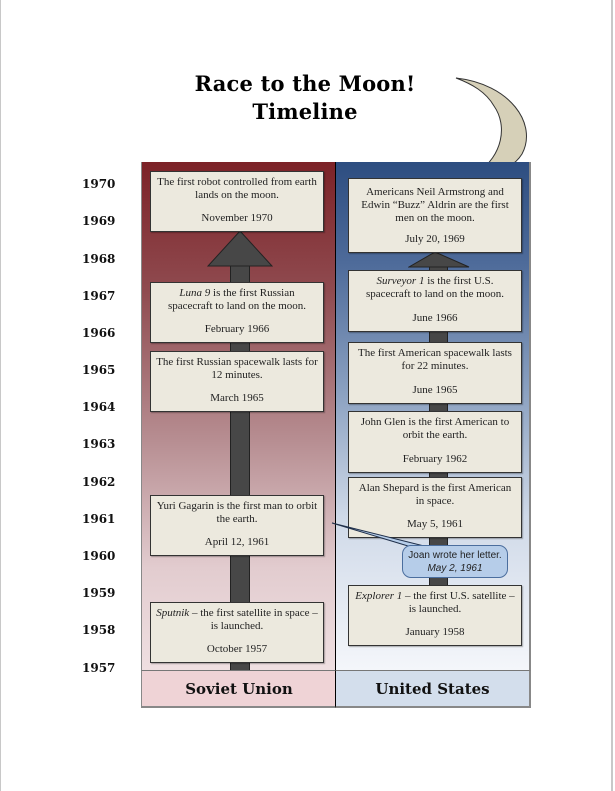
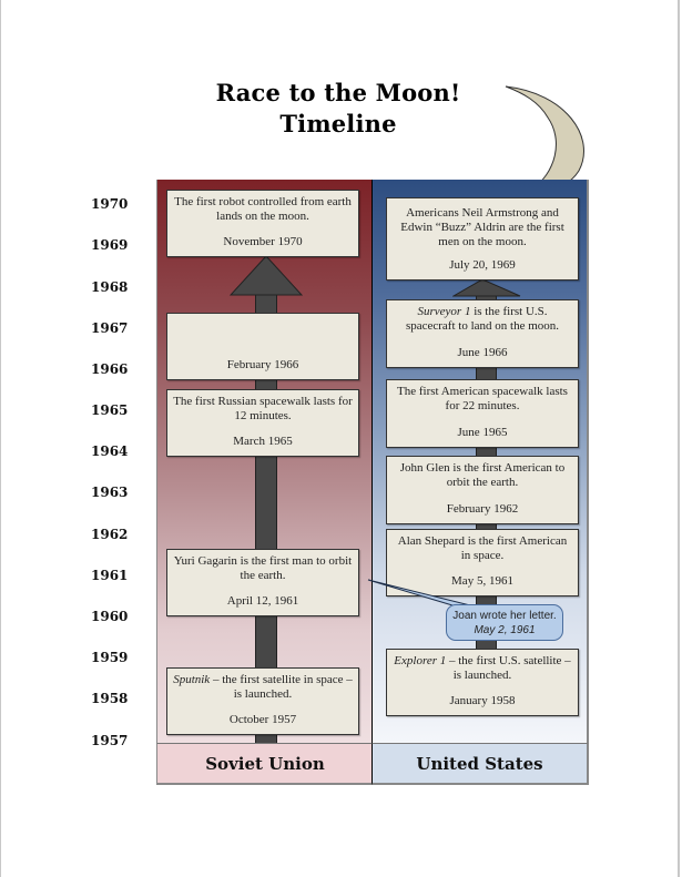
  Race to the Moon!
  Timeline
  1970
  1969
  1968
  1967
  1966
  1965
  1964
  1963
  1962
  1961
  1960
  1959
  1958
  1957
  The first robot controlled from earth lands on the moon.
  November 1970
- Luna 9 is the first Russian spacecraft to land on the moon.
  February 1966
  The first Russian spacewalk lasts for 12 minutes.
  March 1965
  Yuri Gagarin is the first man to orbit the earth.
  April 12, 1961
  Sputnik – the first satellite in space – is launched.
  October 1957
  Americans Neil Armstrong and Edwin “Buzz” Aldrin are the first men on the moon.
  July 20, 1969
  Surveyor 1 is the first U.S. spacecraft to land on the moon.
  June 1966
  The first American spacewalk lasts for 22 minutes.
  June 1965
  John Glen is the first American to orbit the earth.
  February 1962
  Alan Shepard is the first American in space.
  May 5, 1961
  Explorer 1 – the first U.S. satellite – is launched.
  January 1958
  Joan wrote her letter.
  May 2, 1961
  Soviet Union
  United States
